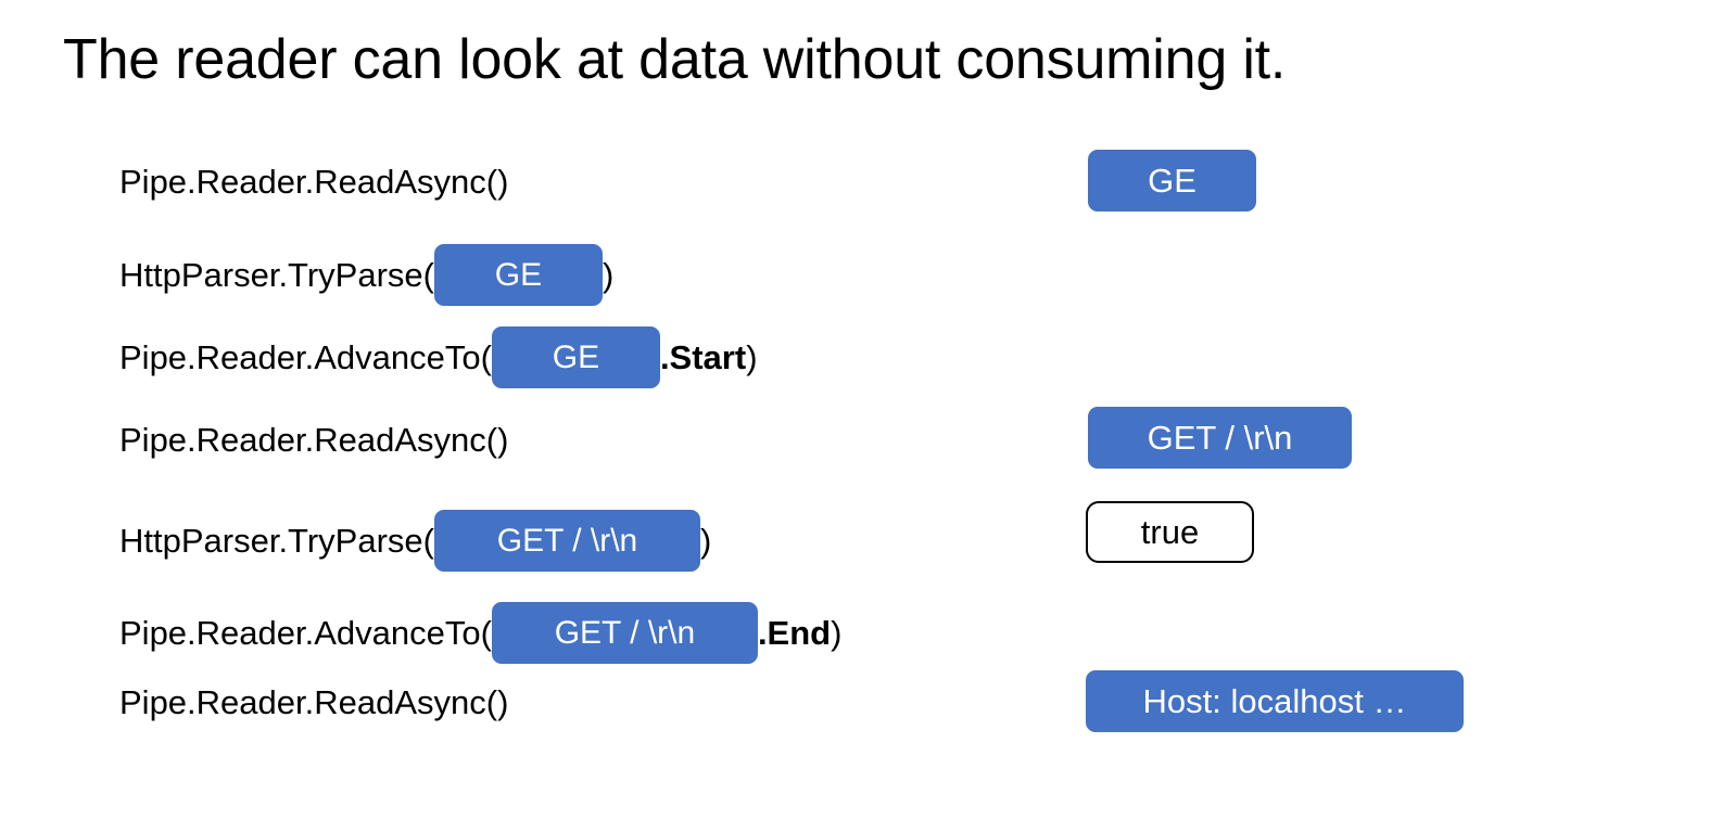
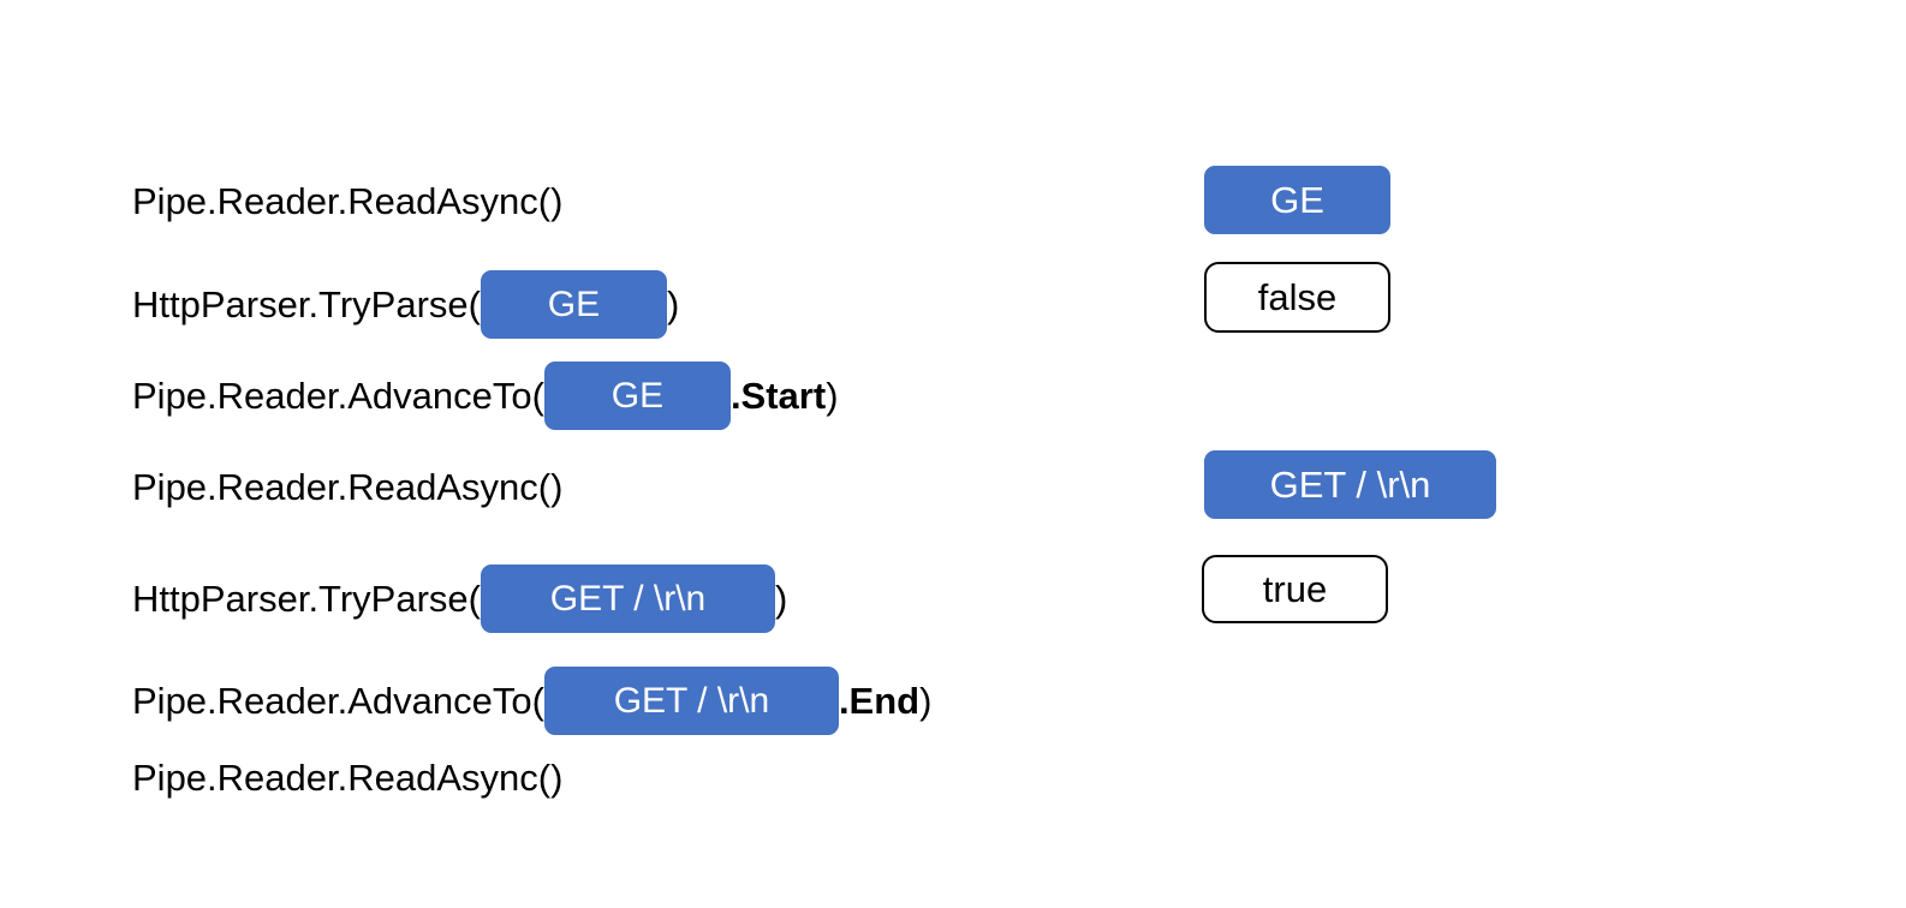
- The reader can look at data without consuming it.
  Pipe.Reader.ReadAsync()
  HttpParser.TryParse(
  GE
  )
  Pipe.Reader.AdvanceTo(
  GE
  .Start
  )
  Pipe.Reader.ReadAsync()
  HttpParser.TryParse(
  GET / \r\n
  )
  Pipe.Reader.AdvanceTo(
  GET / \r\n
  .End
  )
  Pipe.Reader.ReadAsync()
  GE
+ false
  GET / \r\n
  true
- Host: localhost …
